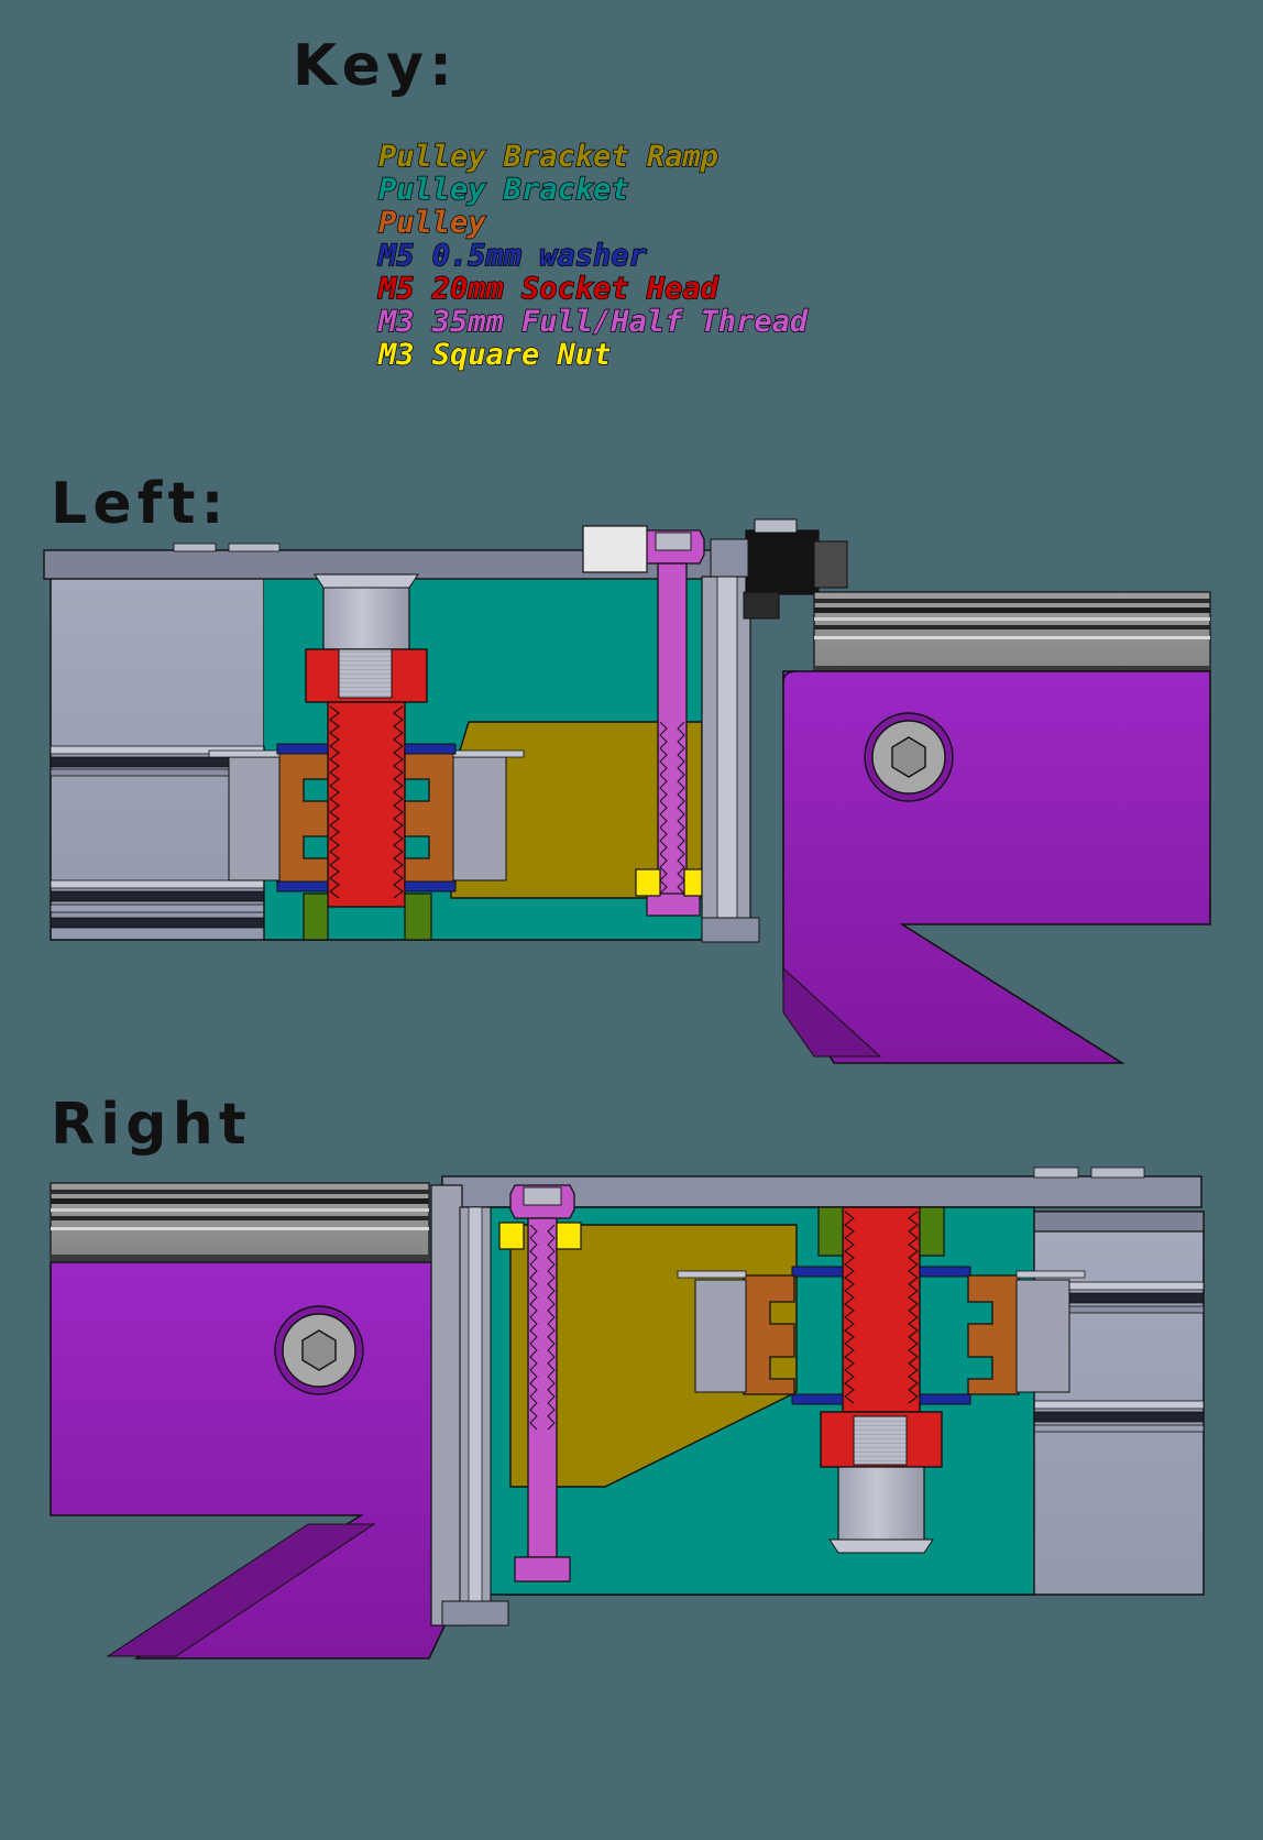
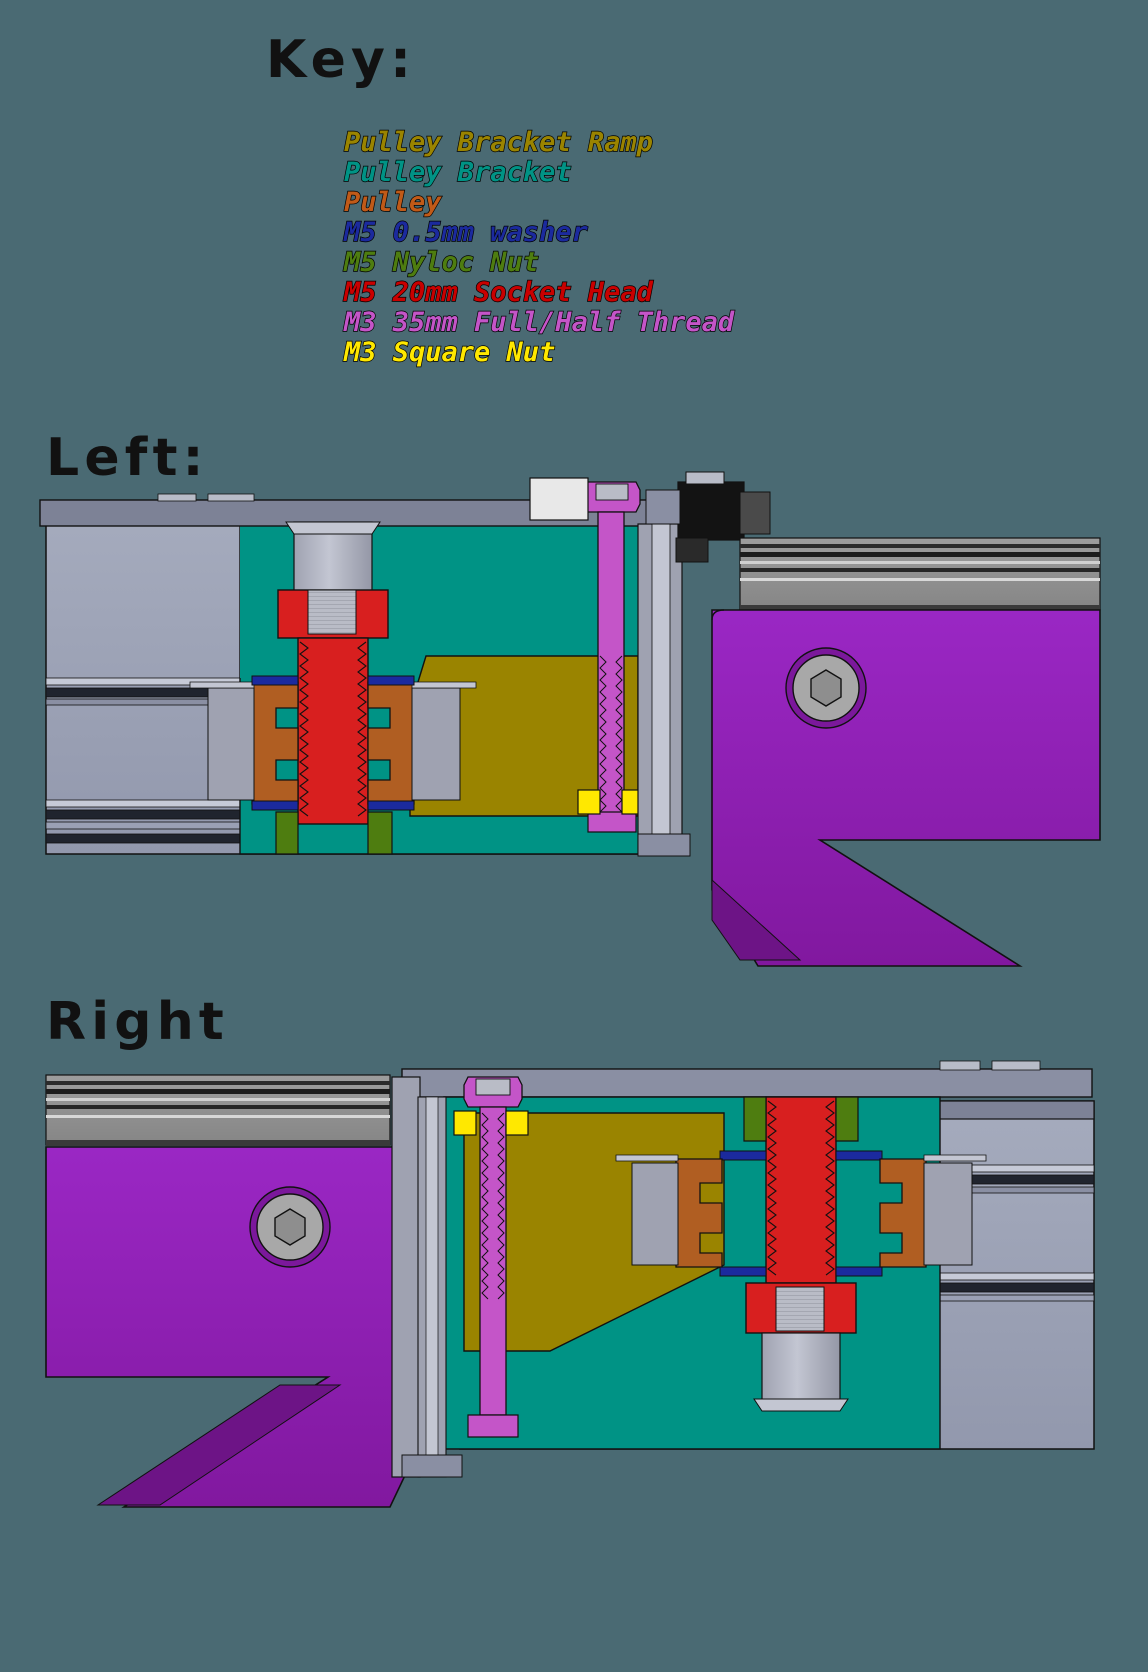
  Key:
  Pulley Bracket Ramp
  Pulley Bracket
  Pulley
  M5 0.5mm washer
+ M5 Nyloc Nut
  M5 20mm Socket Head
  M3 35mm Full/Half Thread
  M3 Square Nut
  Left:
  Right
